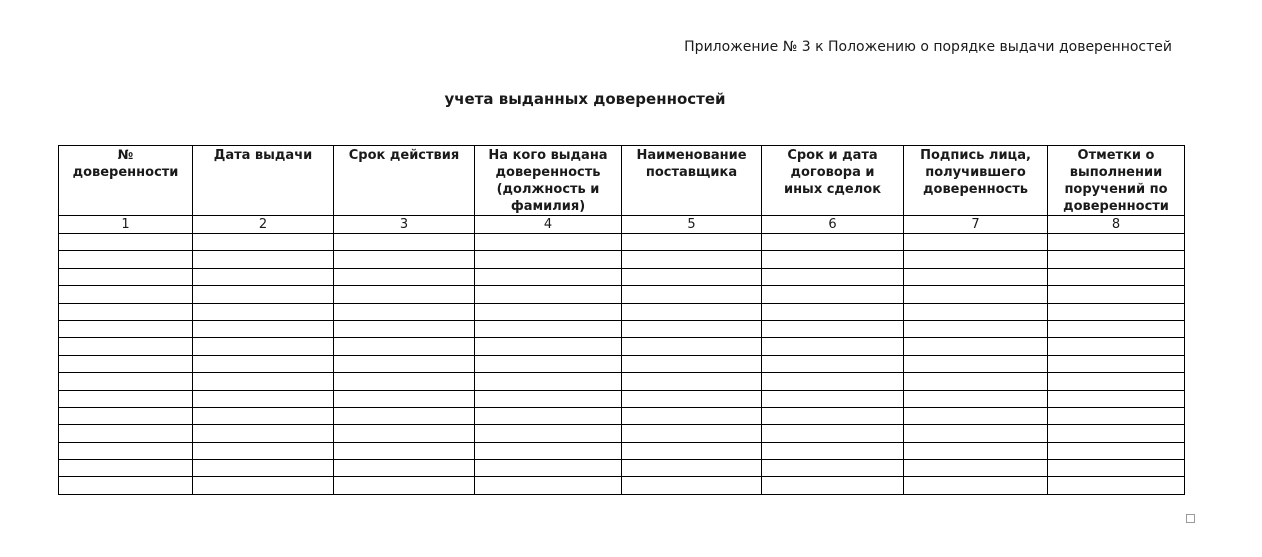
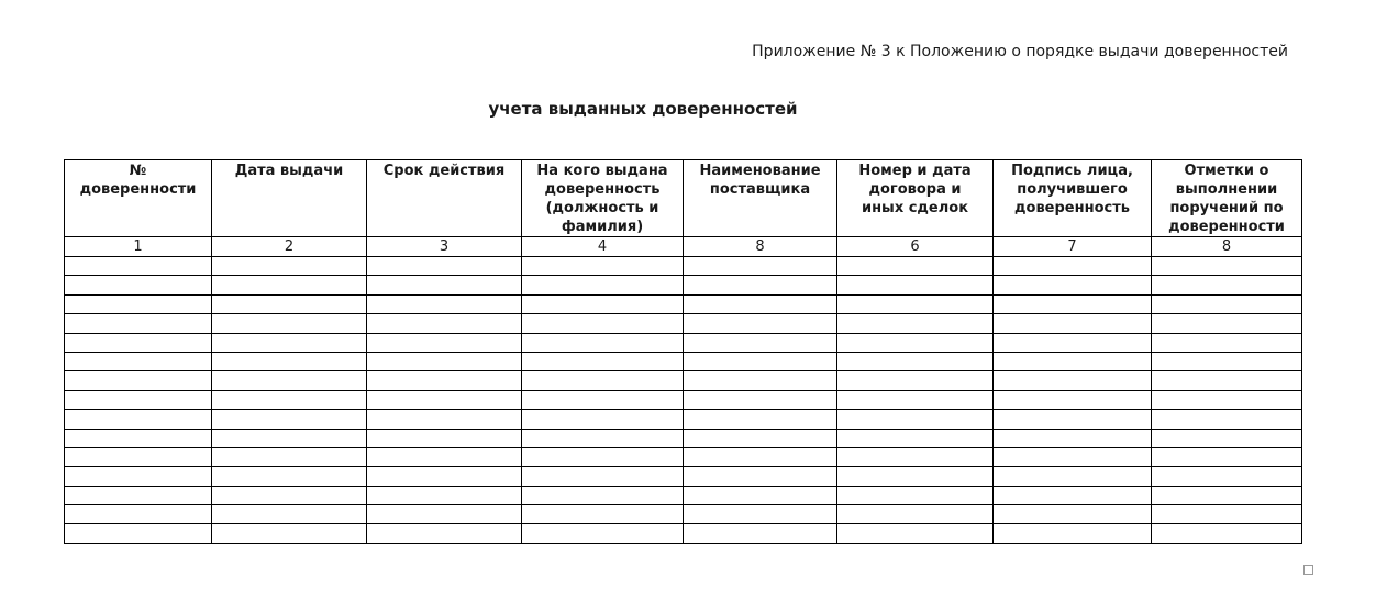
  Приложение № 3 к Положению о порядке выдачи доверенностей
  учета выданных доверенностей
- № доверенности	Дата выдачи	Срок действия	На кого выдана доверенность (должность и фамилия)	Наименование поставщика	Срок и дата договора и иных сделок	Подпись лица, получившего доверенность	Отметки о выполнении поручений по доверенности
+ № доверенности	Дата выдачи	Срок действия	На кого выдана доверенность (должность и фамилия)	Наименование поставщика	Номер и дата договора и иных сделок	Подпись лица, получившего доверенность	Отметки о выполнении поручений по доверенности
- 1	2	3	4	5	6	7	8
+ 1	2	3	4	8	6	7	8
